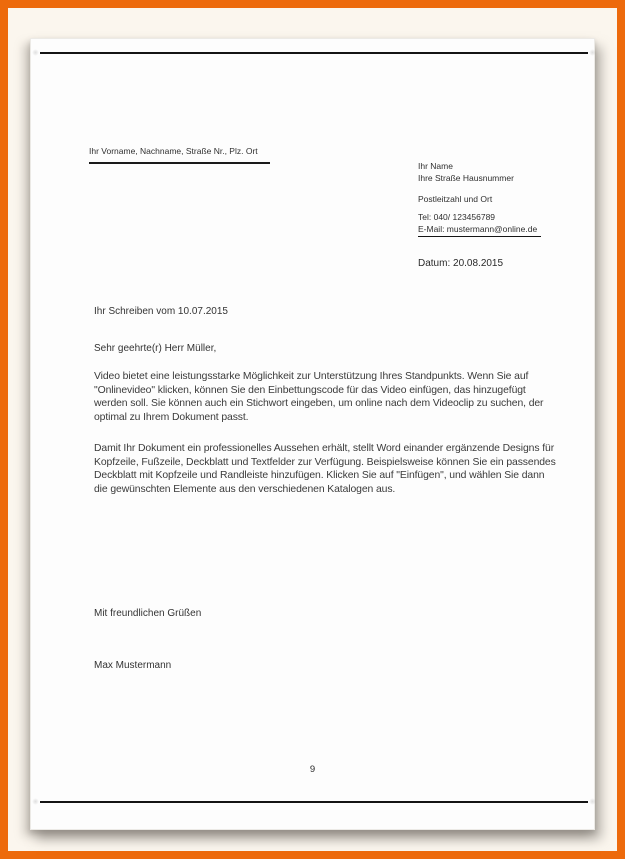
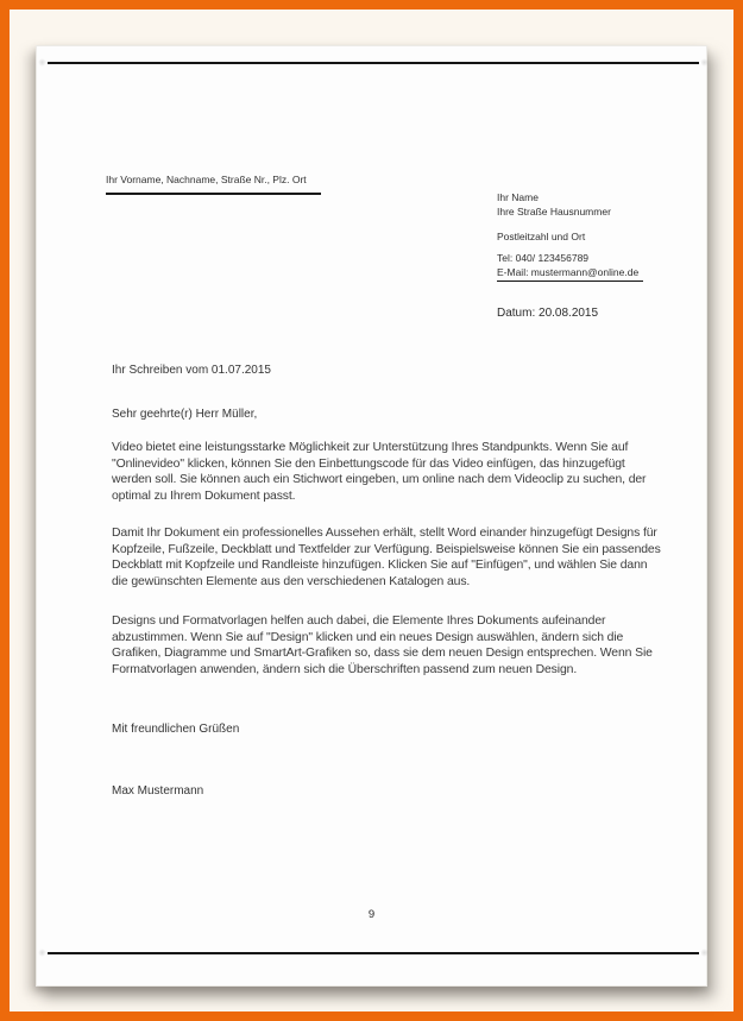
  Ihr Vorname, Nachname, Straße Nr., Plz. Ort
  Ihr Name
  Ihre Straße Hausnummer
  Postleitzahl und Ort
  Tel: 040/ 123456789
  E-Mail: mustermann@online.de
  Datum: 20.08.2015
- Ihr Schreiben vom 10.07.2015
+ Ihr Schreiben vom 01.07.2015
  Sehr geehrte(r) Herr Müller,
  Video bietet eine leistungsstarke Möglichkeit zur Unterstützung Ihres Standpunkts. Wenn Sie auf "Onlinevideo" klicken, können Sie den Einbettungscode für das Video einfügen, das hinzugefügt werden soll. Sie können auch ein Stichwort eingeben, um online nach dem Videoclip zu suchen, der optimal zu Ihrem Dokument passt.
- Damit Ihr Dokument ein professionelles Aussehen erhält, stellt Word einander ergänzende Designs für Kopfzeile, Fußzeile, Deckblatt und Textfelder zur Verfügung. Beispielsweise können Sie ein passendes Deckblatt mit Kopfzeile und Randleiste hinzufügen. Klicken Sie auf "Einfügen", und wählen Sie dann die gewünschten Elemente aus den verschiedenen Katalogen aus.
+ Damit Ihr Dokument ein professionelles Aussehen erhält, stellt Word einander hinzugefügt Designs für Kopfzeile, Fußzeile, Deckblatt und Textfelder zur Verfügung. Beispielsweise können Sie ein passendes Deckblatt mit Kopfzeile und Randleiste hinzufügen. Klicken Sie auf "Einfügen", und wählen Sie dann die gewünschten Elemente aus den verschiedenen Katalogen aus.
+ Designs und Formatvorlagen helfen auch dabei, die Elemente Ihres Dokuments aufeinander abzustimmen. Wenn Sie auf "Design" klicken und ein neues Design auswählen, ändern sich die Grafiken, Diagramme und SmartArt-Grafiken so, dass sie dem neuen Design entsprechen. Wenn Sie Formatvorlagen anwenden, ändern sich die Überschriften passend zum neuen Design.
  Mit freundlichen Grüßen
  Max Mustermann
  9
